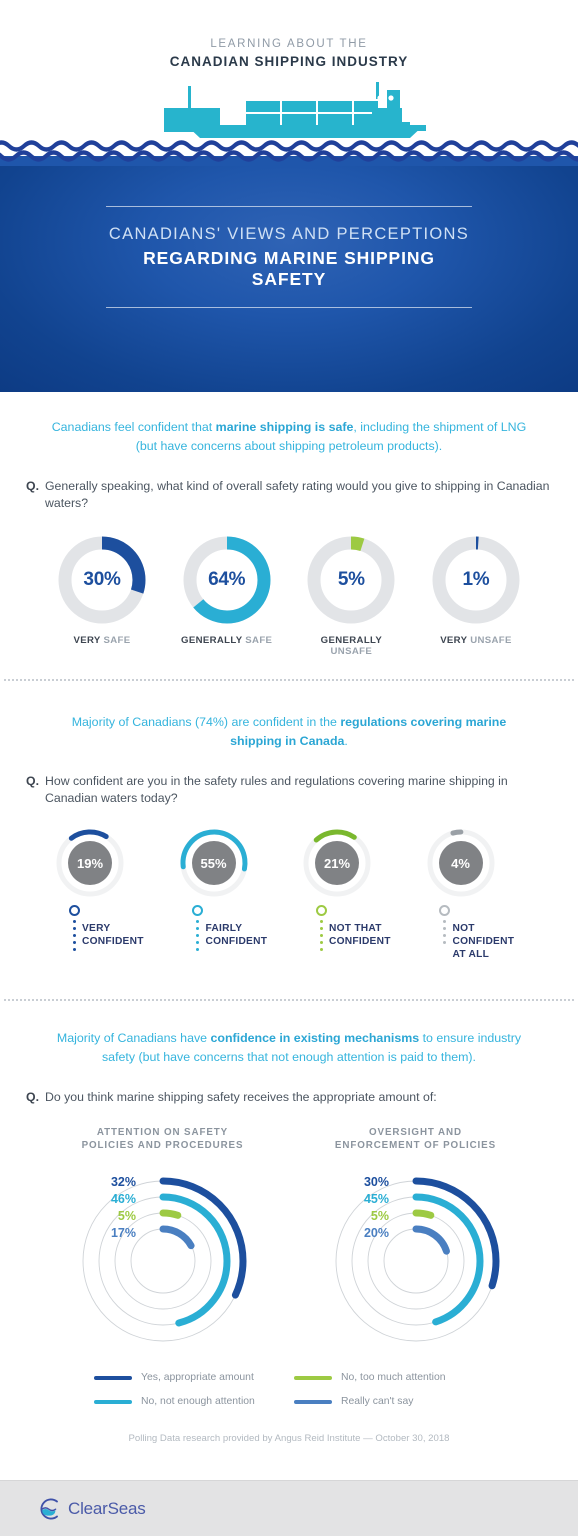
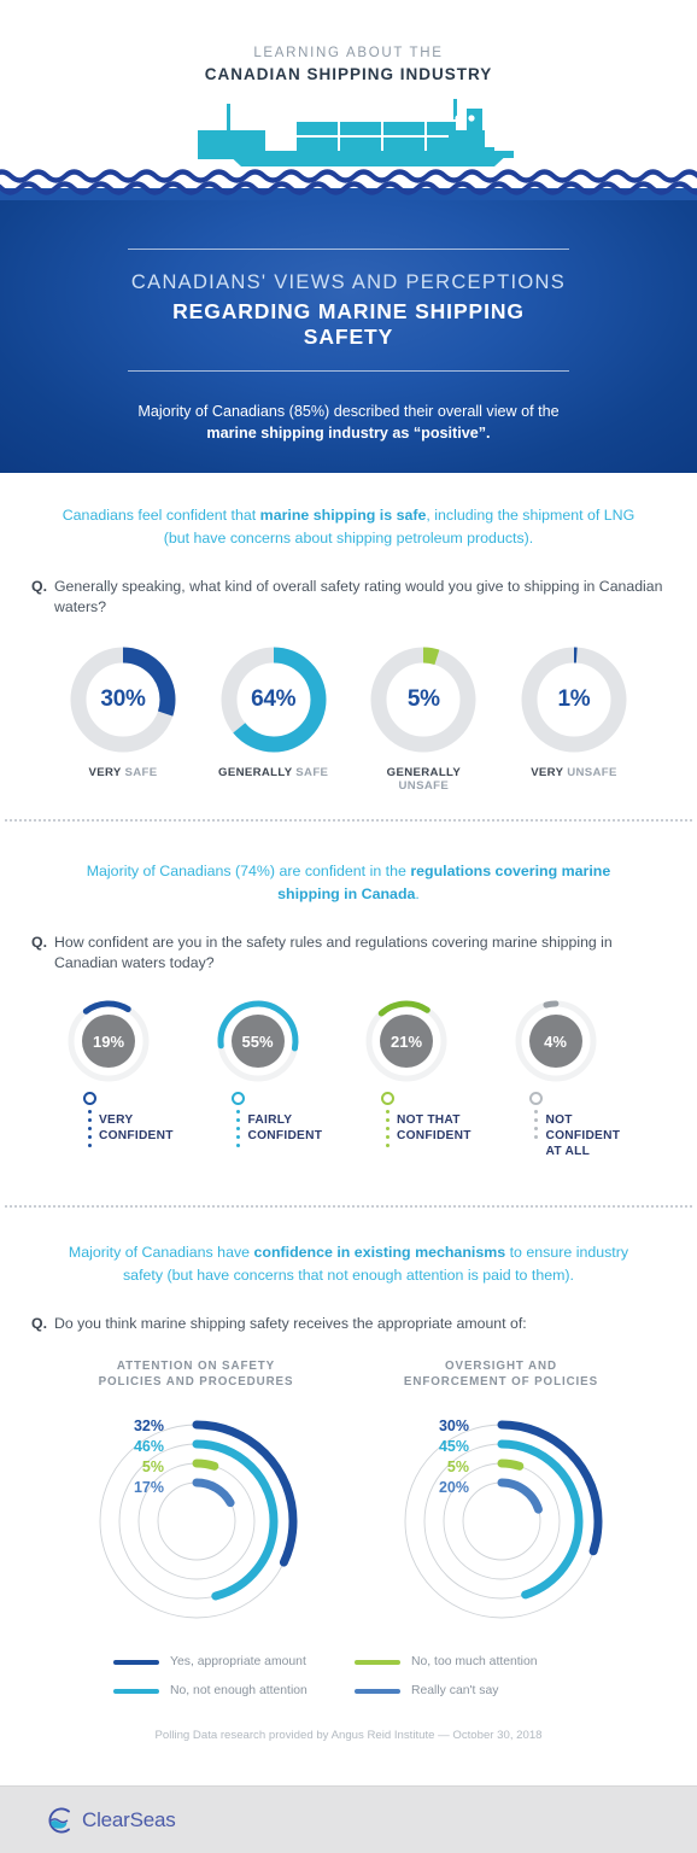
  LEARNING ABOUT THE
  CANADIAN SHIPPING INDUSTRY
  CANADIANS' VIEWS AND PERCEPTIONS
  REGARDING MARINE SHIPPING SAFETY
+ Majority of Canadians (85%) described their overall view of the marine shipping industry as “positive”.
  Canadians feel confident that marine shipping is safe, including the shipment of LNG (but have concerns about shipping petroleum products).
  Q.
  Generally speaking, what kind of overall safety rating would you give to shipping in Canadian waters?
  30%
  VERY SAFE
  64%
  GENERALLY SAFE
  5%
  GENERALLY UNSAFE
  1%
  VERY UNSAFE
  Majority of Canadians (74%) are confident in the regulations covering marine shipping in Canada.
  Q.
  How confident are you in the safety rules and regulations covering marine shipping in Canadian waters today?
  19%
  VERY
  CONFIDENT
  55%
  FAIRLY
  CONFIDENT
  21%
  NOT THAT
  CONFIDENT
  4%
  NOT
  CONFIDENT
  AT ALL
  Majority of Canadians have confidence in existing mechanisms to ensure industry safety (but have concerns that not enough attention is paid to them).
  Q.
  Do you think marine shipping safety receives the appropriate amount of:
  ATTENTION ON SAFETY
  POLICIES AND PROCEDURES
  32%
  46%
  5%
  17%
  OVERSIGHT AND
  ENFORCEMENT OF POLICIES
  30%
  45%
  5%
  20%
  Yes, appropriate amount
  No, too much attention
  No, not enough attention
  Really can't say
  Polling Data research provided by Angus Reid Institute — October 30, 2018
  ClearSeas
